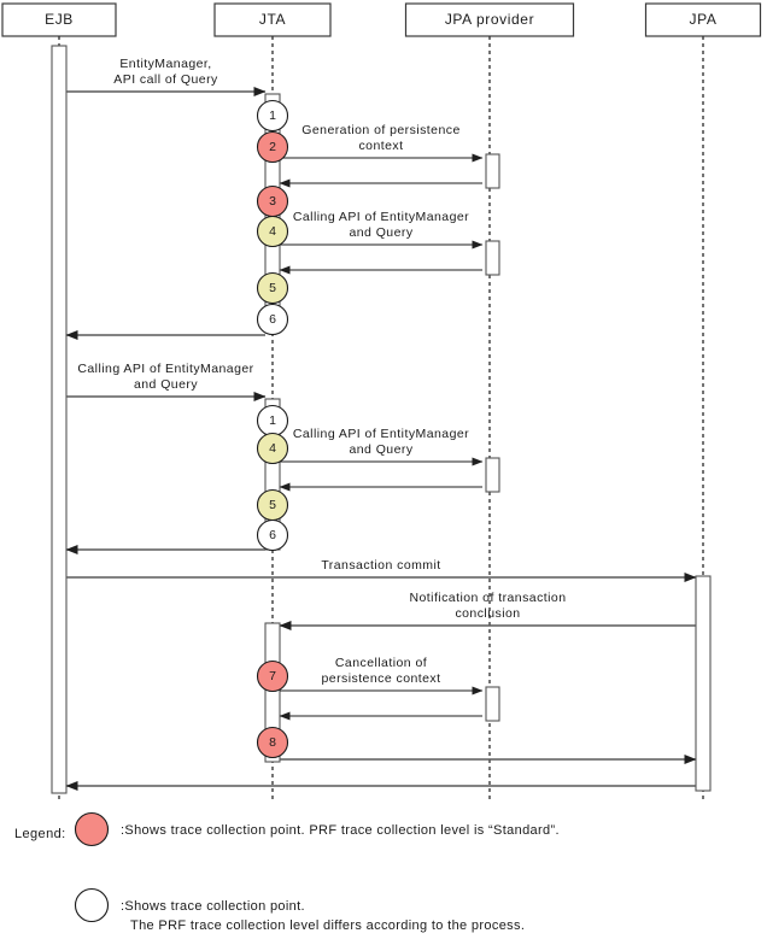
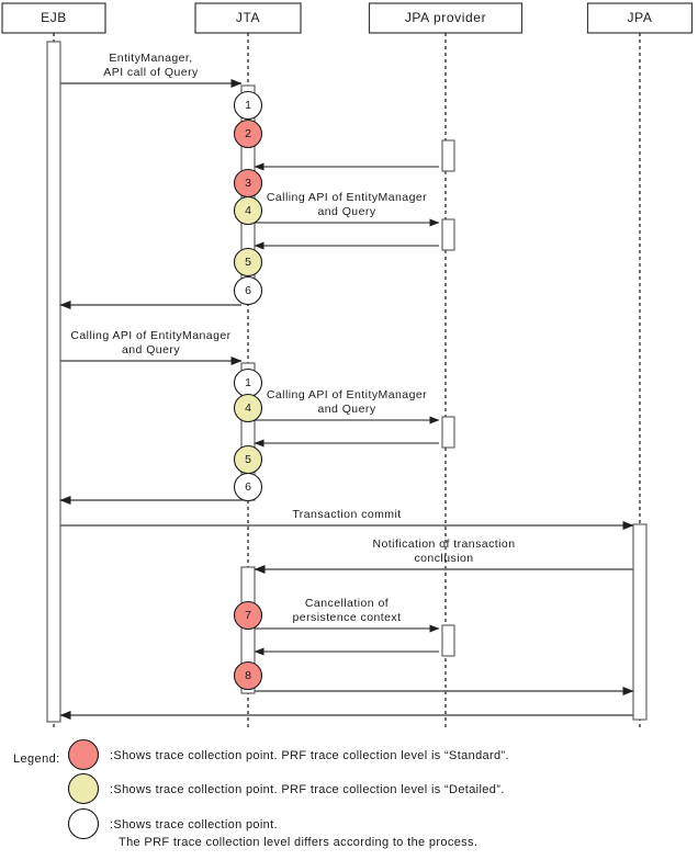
  EJB
  JTA
  JPA provider
  JPA
  EntityManager,
  API call of Query
- Generation of persistence
- context
  Calling API of EntityManager
  and Query
  Calling API of EntityManager
  and Query
  Calling API of EntityManager
  and Query
  Transaction commit
  Notification of transaction
  conclusion
  Cancellation of
  persistence context
  1
  2
  3
  4
  5
  6
  1
  4
  5
  6
  7
  8
  Legend:
  :Shows trace collection point. PRF trace collection level is “Standard”.
+ :Shows trace collection point. PRF trace collection level is “Detailed”.
  :Shows trace collection point.
  The PRF trace collection level differs according to the process.
